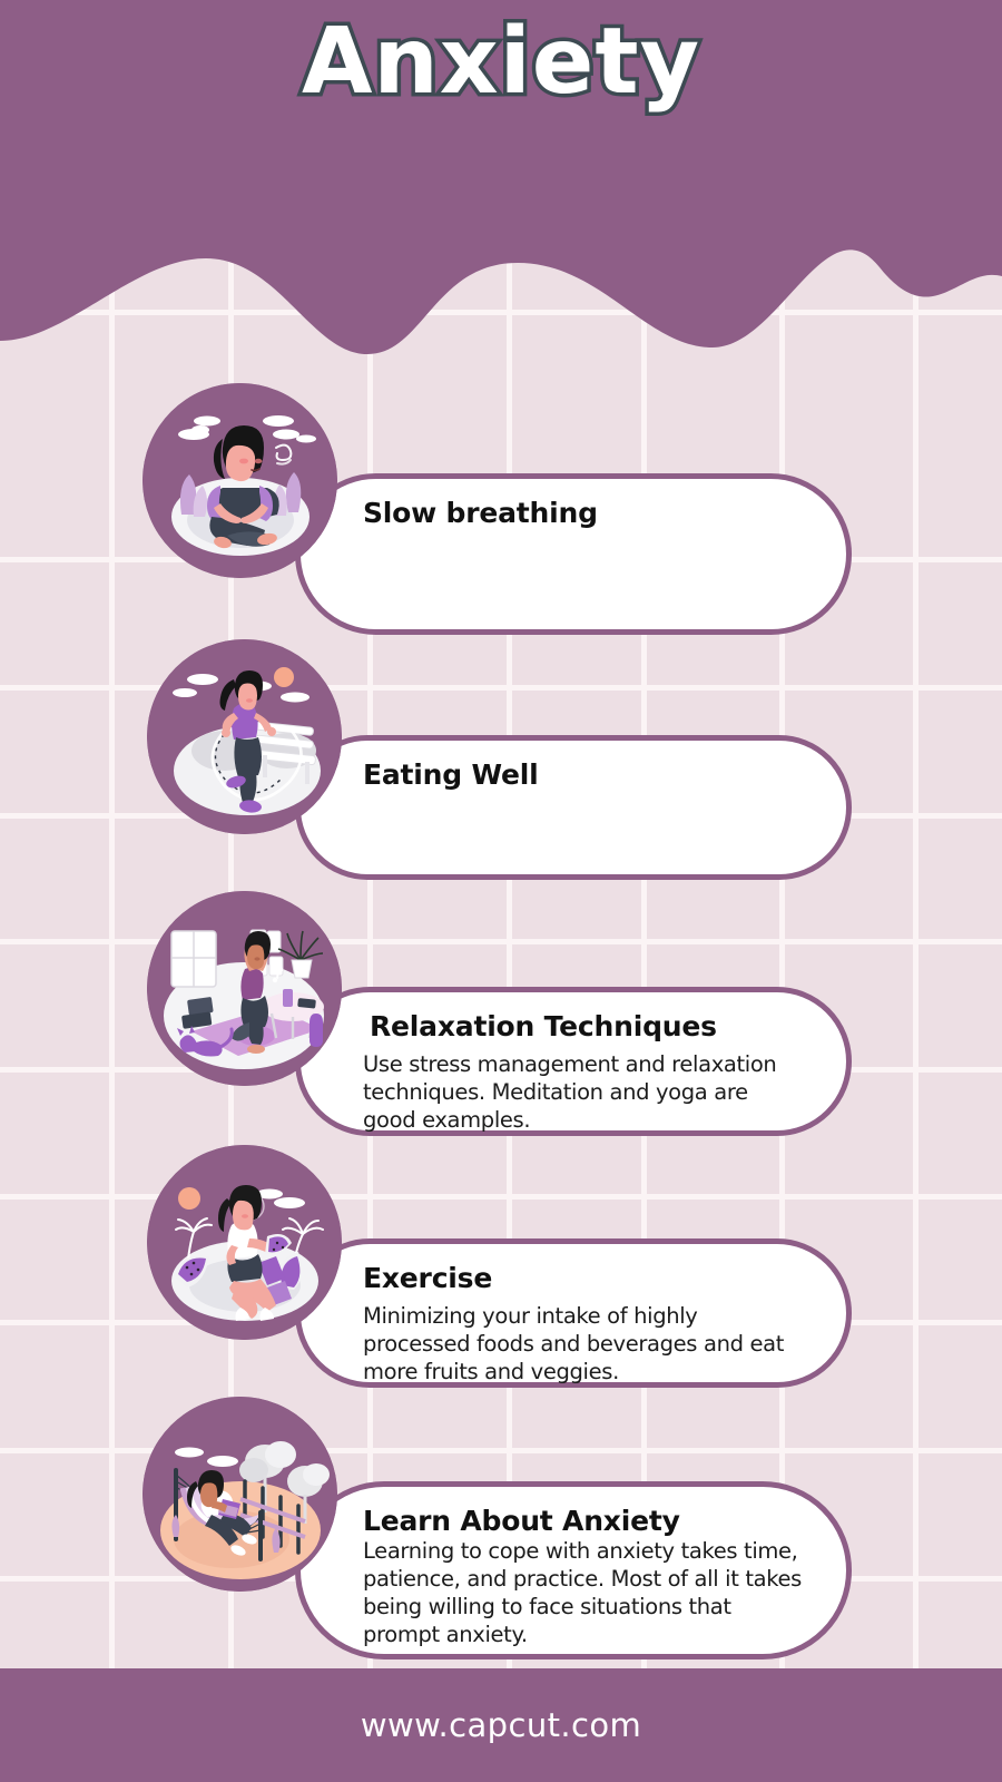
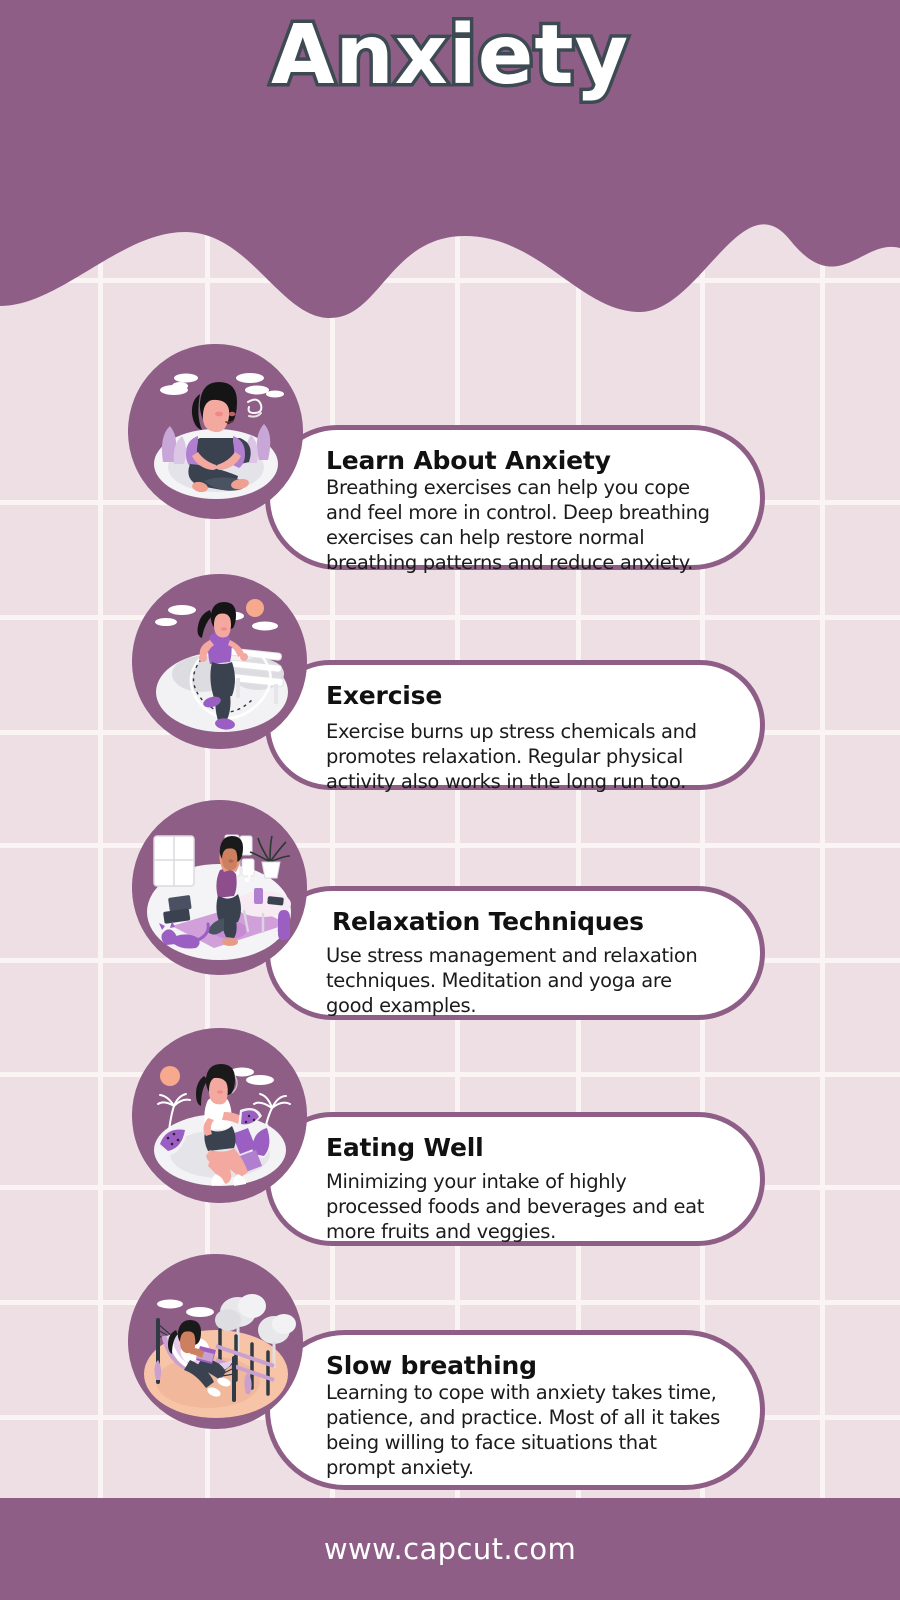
  Anxiety
- Slow breathing
+ Learn About Anxiety
+ Breathing exercises can help you cope
+ and feel more in control. Deep breathing
+ exercises can help restore normal
+ breathing patterns and reduce anxiety.
- Eating Well
+ Exercise
+ Exercise burns up stress chemicals and
+ promotes relaxation. Regular physical
+ activity also works in the long run too.
  Relaxation Techniques
  Use stress management and relaxation
  techniques. Meditation and yoga are
  good examples.
- Exercise
+ Eating Well
  Minimizing your intake of highly
  processed foods and beverages and eat
  more fruits and veggies.
- Learn About Anxiety
+ Slow breathing
  Learning to cope with anxiety takes time,
  patience, and practice. Most of all it takes
  being willing to face situations that
  prompt anxiety.
  www.capcut.com
